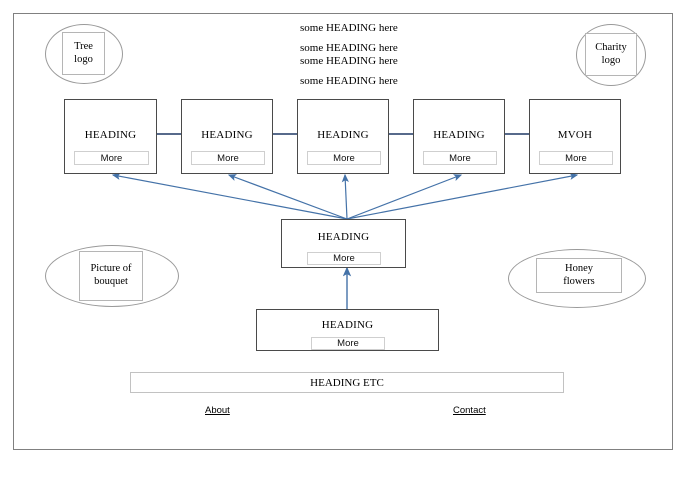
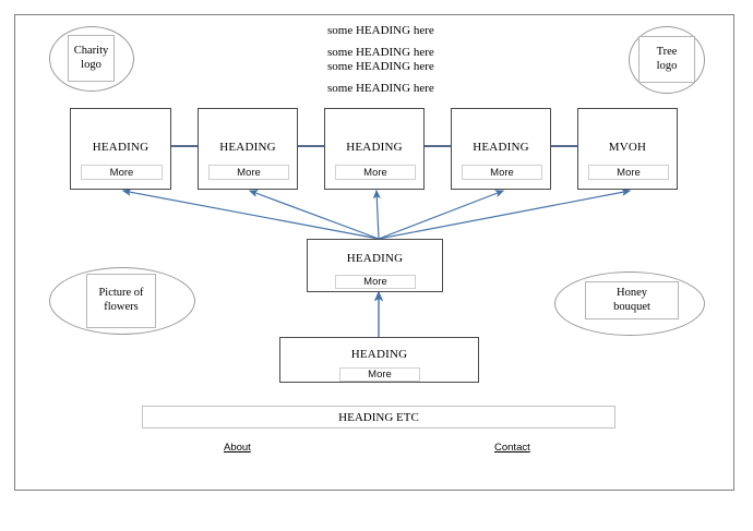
- Tree
+ Charity
  logo
- Charity
+ Tree
  logo
  some HEADING here
  some HEADING here
  some HEADING here
  some HEADING here
  HEADING
  More
  HEADING
  More
  HEADING
  More
  HEADING
  More
  MVOH
  More
  HEADING
  More
  Picture of
- bouquet
+ flowers
  Honey
- flowers
+ bouquet
  HEADING
  More
  HEADING ETC
  About
  Contact
